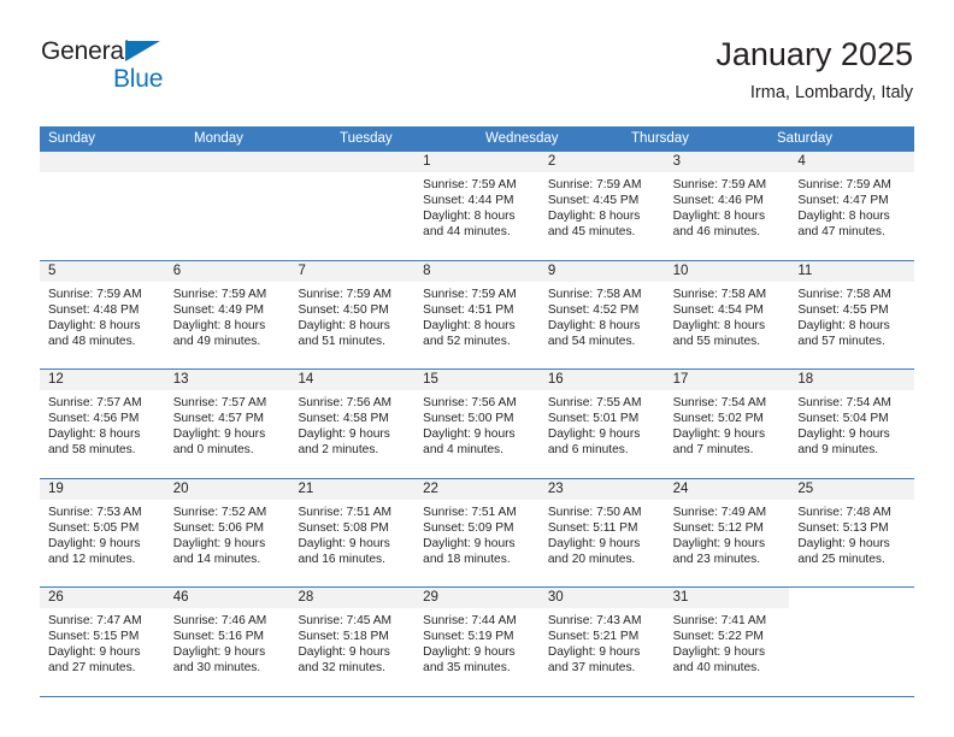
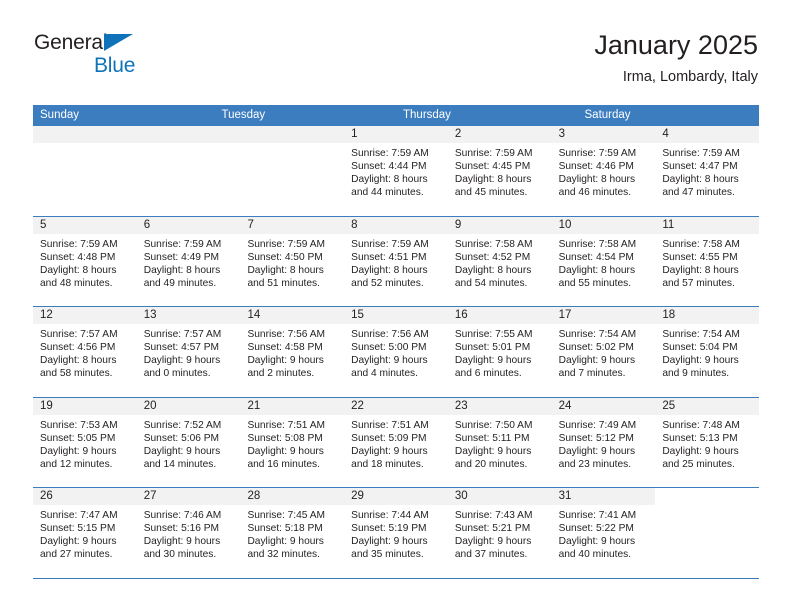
  General
  Blue
  January 2025
  Irma, Lombardy, Italy
  Sunday
- Monday
  Tuesday
- Wednesday
  Thursday
  Saturday
  1
  Sunrise: 7:59 AM
  Sunset: 4:44 PM
  Daylight: 8 hours
  and 44 minutes.
  2
  Sunrise: 7:59 AM
  Sunset: 4:45 PM
  Daylight: 8 hours
  and 45 minutes.
  3
  Sunrise: 7:59 AM
  Sunset: 4:46 PM
  Daylight: 8 hours
  and 46 minutes.
  4
  Sunrise: 7:59 AM
  Sunset: 4:47 PM
  Daylight: 8 hours
  and 47 minutes.
  5
  Sunrise: 7:59 AM
  Sunset: 4:48 PM
  Daylight: 8 hours
  and 48 minutes.
  6
  Sunrise: 7:59 AM
  Sunset: 4:49 PM
  Daylight: 8 hours
  and 49 minutes.
  7
  Sunrise: 7:59 AM
  Sunset: 4:50 PM
  Daylight: 8 hours
  and 51 minutes.
  8
  Sunrise: 7:59 AM
  Sunset: 4:51 PM
  Daylight: 8 hours
  and 52 minutes.
  9
  Sunrise: 7:58 AM
  Sunset: 4:52 PM
  Daylight: 8 hours
  and 54 minutes.
  10
  Sunrise: 7:58 AM
  Sunset: 4:54 PM
  Daylight: 8 hours
  and 55 minutes.
  11
  Sunrise: 7:58 AM
  Sunset: 4:55 PM
  Daylight: 8 hours
  and 57 minutes.
  12
  Sunrise: 7:57 AM
  Sunset: 4:56 PM
  Daylight: 8 hours
  and 58 minutes.
  13
  Sunrise: 7:57 AM
  Sunset: 4:57 PM
  Daylight: 9 hours
  and 0 minutes.
  14
  Sunrise: 7:56 AM
  Sunset: 4:58 PM
  Daylight: 9 hours
  and 2 minutes.
  15
  Sunrise: 7:56 AM
  Sunset: 5:00 PM
  Daylight: 9 hours
  and 4 minutes.
  16
  Sunrise: 7:55 AM
  Sunset: 5:01 PM
  Daylight: 9 hours
  and 6 minutes.
  17
  Sunrise: 7:54 AM
  Sunset: 5:02 PM
  Daylight: 9 hours
  and 7 minutes.
  18
  Sunrise: 7:54 AM
  Sunset: 5:04 PM
  Daylight: 9 hours
  and 9 minutes.
  19
  Sunrise: 7:53 AM
  Sunset: 5:05 PM
  Daylight: 9 hours
  and 12 minutes.
  20
  Sunrise: 7:52 AM
  Sunset: 5:06 PM
  Daylight: 9 hours
  and 14 minutes.
  21
  Sunrise: 7:51 AM
  Sunset: 5:08 PM
  Daylight: 9 hours
  and 16 minutes.
  22
  Sunrise: 7:51 AM
  Sunset: 5:09 PM
  Daylight: 9 hours
  and 18 minutes.
  23
  Sunrise: 7:50 AM
  Sunset: 5:11 PM
  Daylight: 9 hours
  and 20 minutes.
  24
  Sunrise: 7:49 AM
  Sunset: 5:12 PM
  Daylight: 9 hours
  and 23 minutes.
  25
  Sunrise: 7:48 AM
  Sunset: 5:13 PM
  Daylight: 9 hours
  and 25 minutes.
  26
  Sunrise: 7:47 AM
  Sunset: 5:15 PM
  Daylight: 9 hours
  and 27 minutes.
- 46
+ 27
  Sunrise: 7:46 AM
  Sunset: 5:16 PM
  Daylight: 9 hours
  and 30 minutes.
  28
  Sunrise: 7:45 AM
  Sunset: 5:18 PM
  Daylight: 9 hours
  and 32 minutes.
  29
  Sunrise: 7:44 AM
  Sunset: 5:19 PM
  Daylight: 9 hours
  and 35 minutes.
  30
  Sunrise: 7:43 AM
  Sunset: 5:21 PM
  Daylight: 9 hours
  and 37 minutes.
  31
  Sunrise: 7:41 AM
  Sunset: 5:22 PM
  Daylight: 9 hours
  and 40 minutes.
